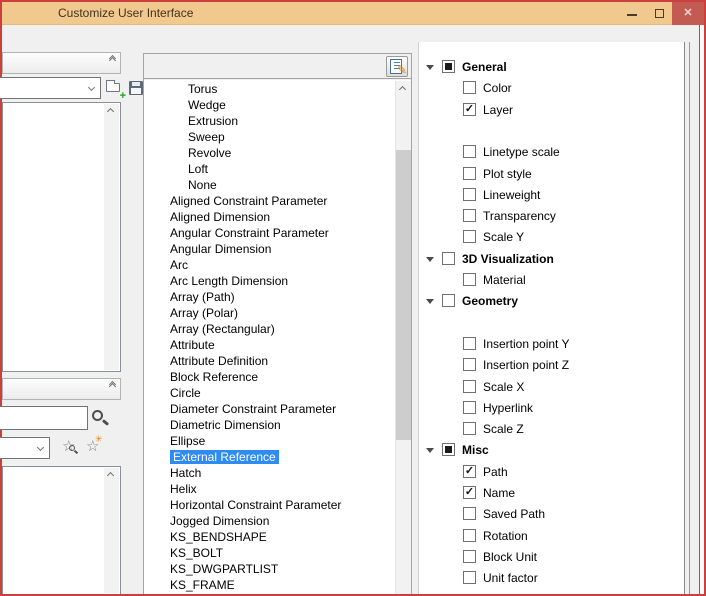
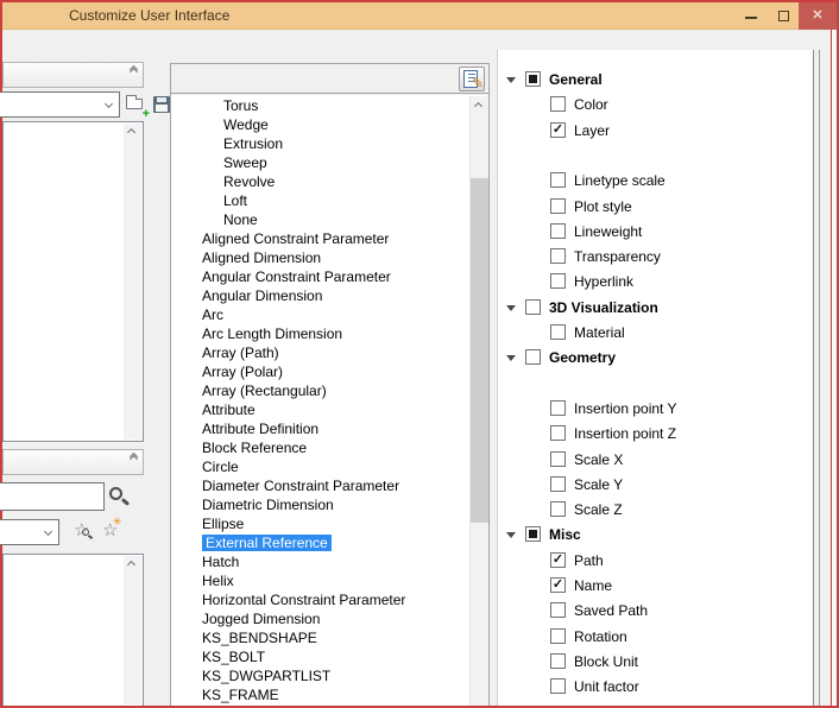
  Customize User Interface
  ✕
  +
  ☆
  ☆
  ✳
  ✎
  Torus
  Wedge
  Extrusion
  Sweep
  Revolve
  Loft
  None
  Aligned Constraint Parameter
  Aligned Dimension
  Angular Constraint Parameter
  Angular Dimension
  Arc
  Arc Length Dimension
  Array (Path)
  Array (Polar)
  Array (Rectangular)
  Attribute
  Attribute Definition
  Block Reference
  Circle
  Diameter Constraint Parameter
  Diametric Dimension
  Ellipse
  External Reference
  Hatch
  Helix
  Horizontal Constraint Parameter
  Jogged Dimension
  KS_BENDSHAPE
  KS_BOLT
  KS_DWGPARTLIST
  KS_FRAME
  General
  Color
  ✓
  Layer
  Linetype scale
  Plot style
  Lineweight
  Transparency
- Scale Y
+ Hyperlink
  3D Visualization
  Material
  Geometry
  Insertion point Y
  Insertion point Z
  Scale X
- Hyperlink
+ Scale Y
  Scale Z
  Misc
  ✓
  Path
  ✓
  Name
  Saved Path
  Rotation
  Block Unit
  Unit factor
